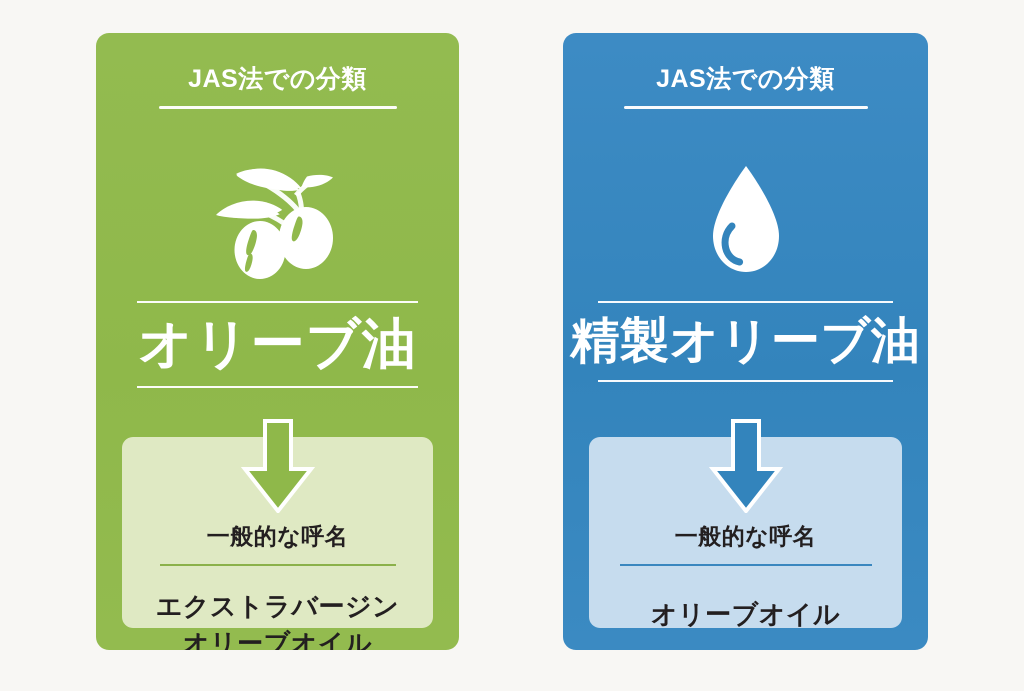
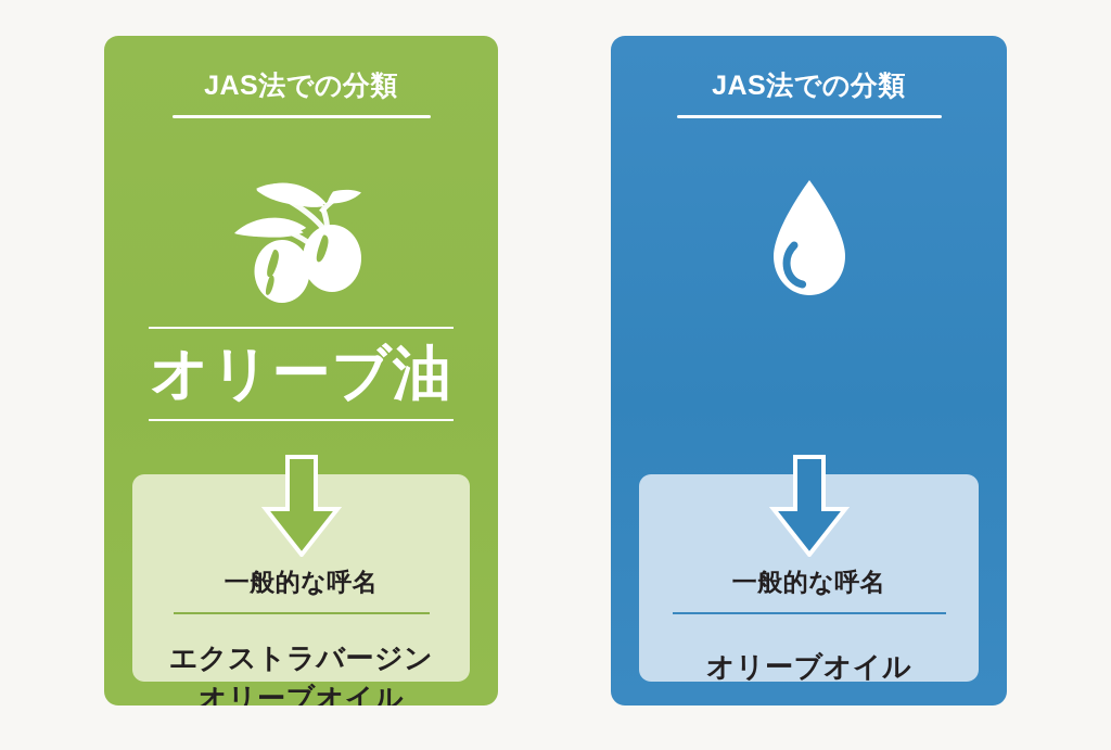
  JAS法での分類
  オリーブ油
  一般的な呼名
  エクストラバージン
  オリーブオイル
  JAS法での分類
- 精製オリーブ油
  一般的な呼名
  オリーブオイル
